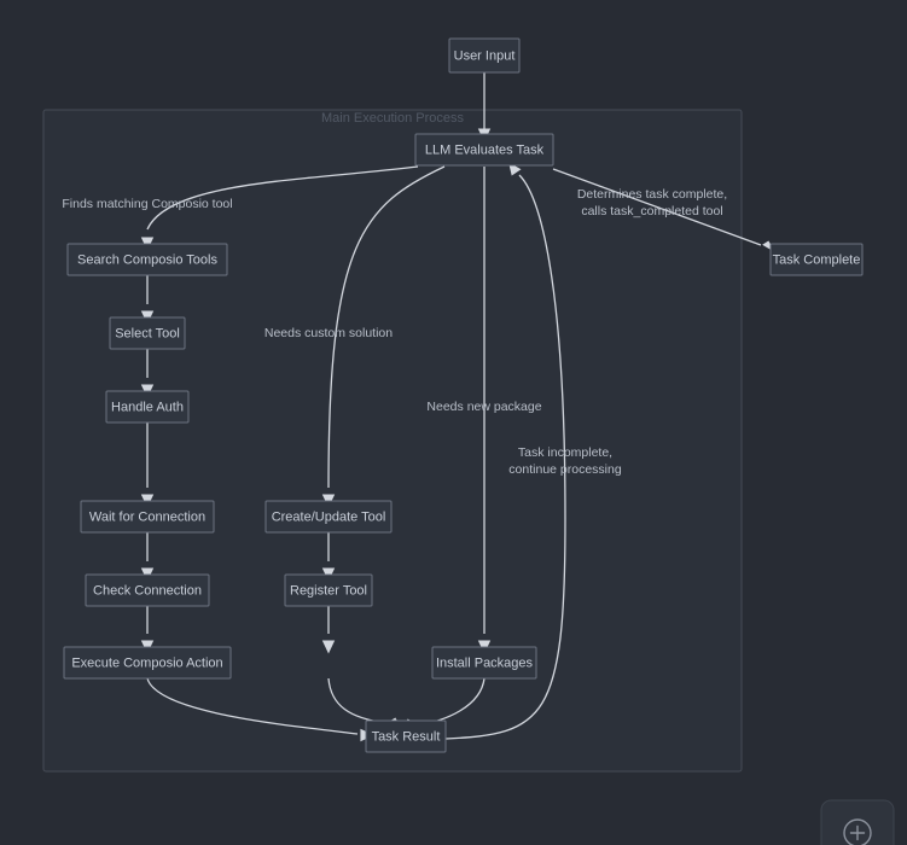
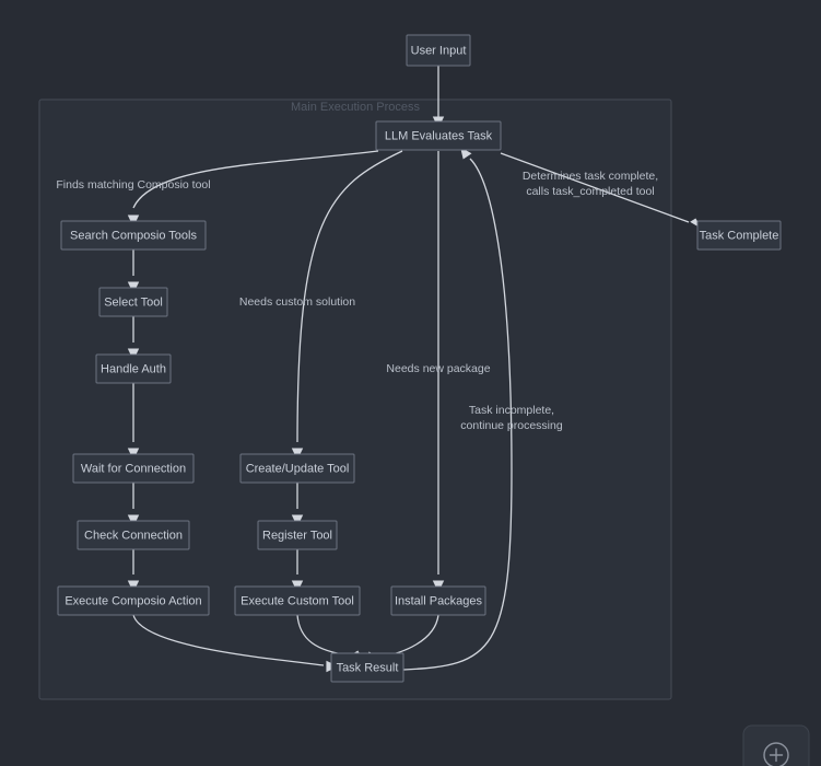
  Main Execution Process
  Finds matching Composio tool
  Needs custom solution
  Needs new package
  Determines task complete, calls task_completed tool
  Task incomplete, continue processing
  User Input
  LLM Evaluates Task
  Search Composio Tools
  Select Tool
  Handle Auth
  Wait for Connection
  Check Connection
  Execute Composio Action
  Create/Update Tool
  Register Tool
+ Execute Custom Tool
  Install Packages
  Task Result
  Task Complete
